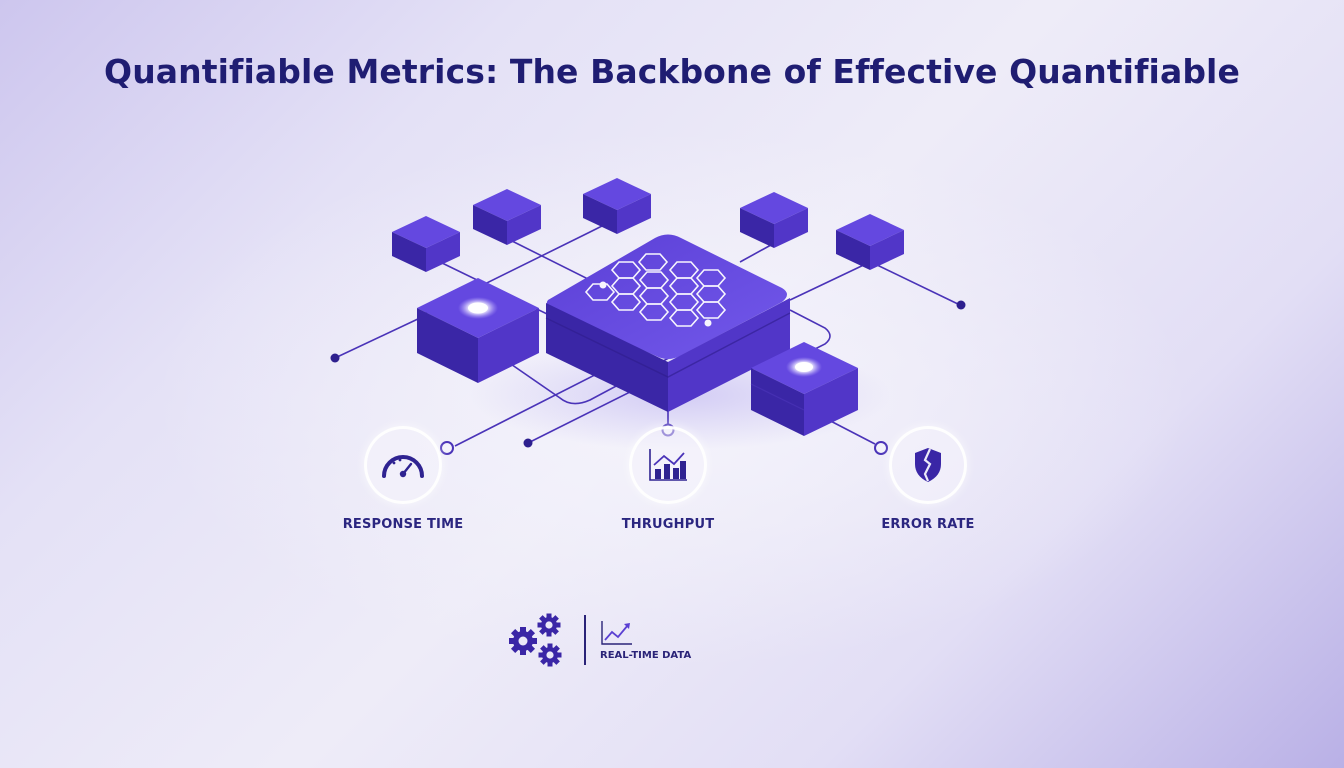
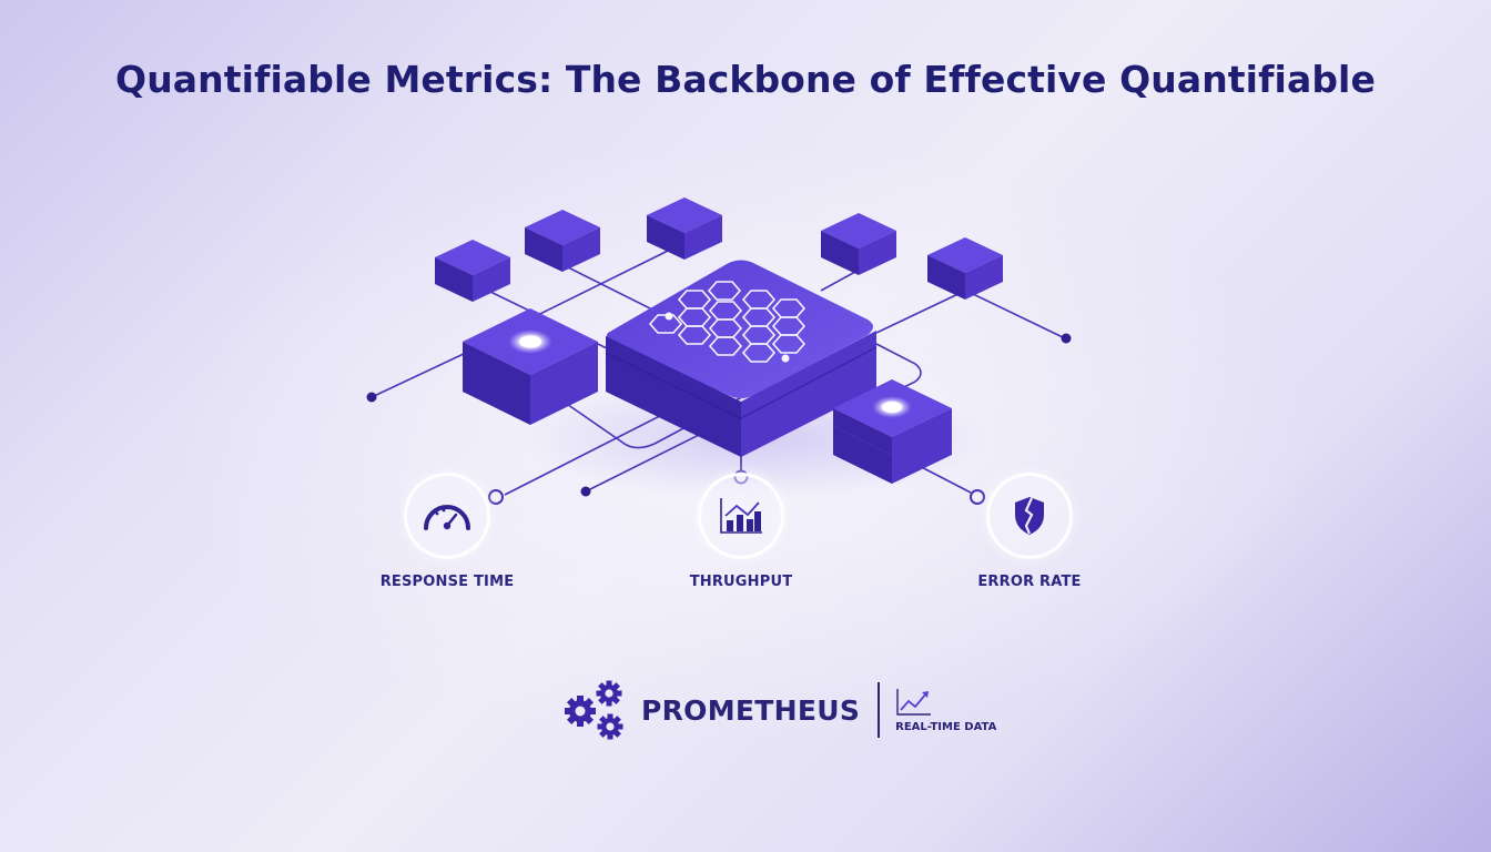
  Quantifiable Metrics: The Backbone of Effective Quantifiable
  RESPONSE TIME
  THRUGHPUT
  ERROR RATE
+ PROMETHEUS
  REAL-TIME DATA
